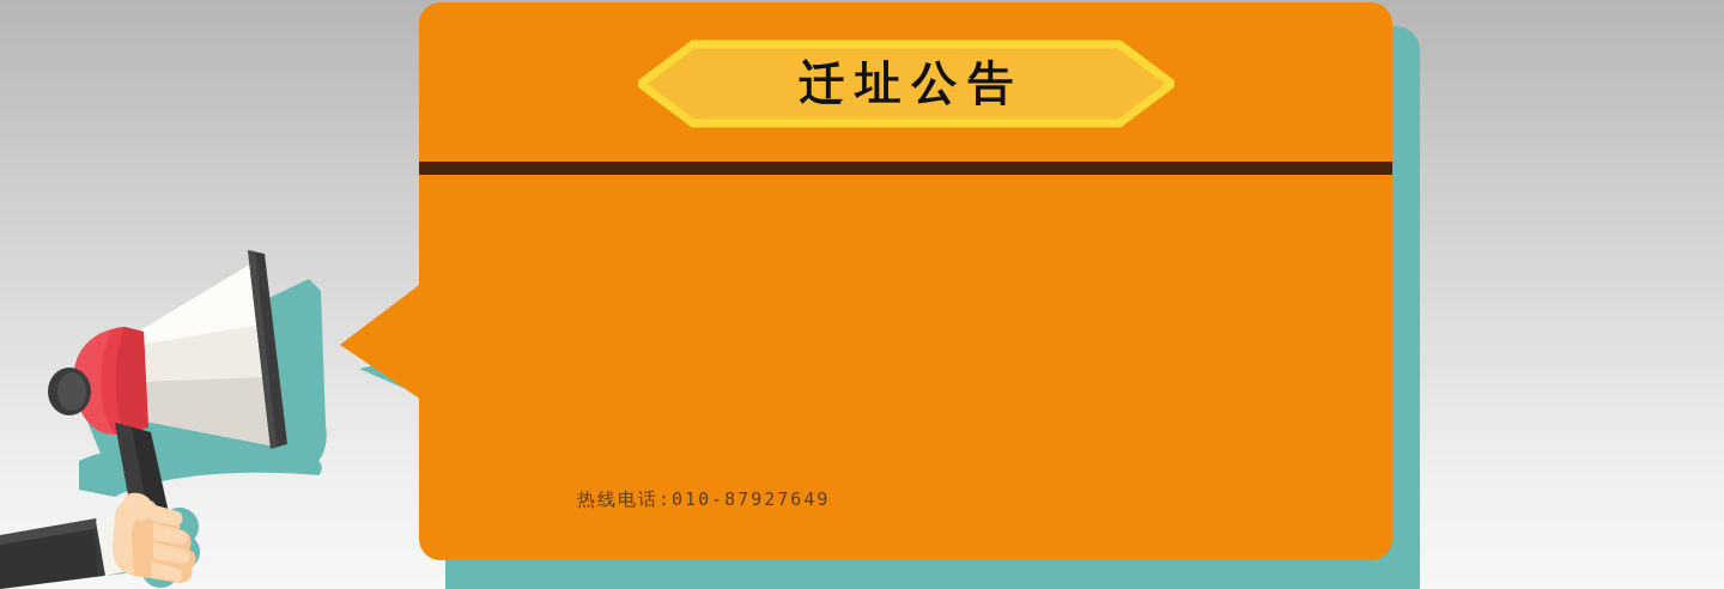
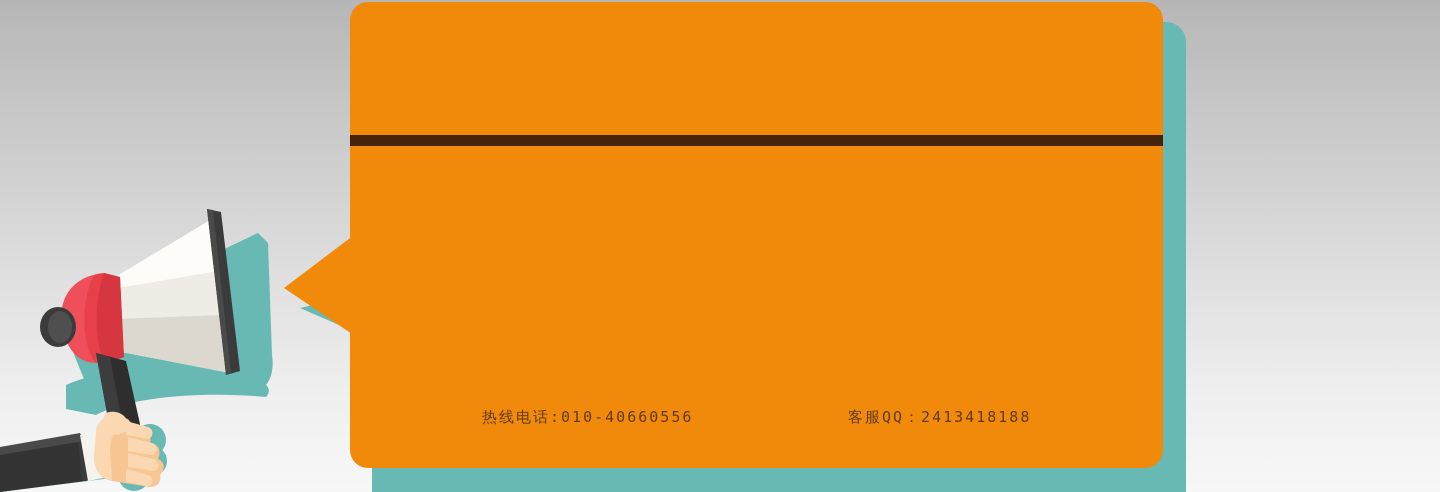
- 迁址公告
- 热线电话:010-87927649
+ 热线电话:010-40660556
+ 客服QQ：2413418188
